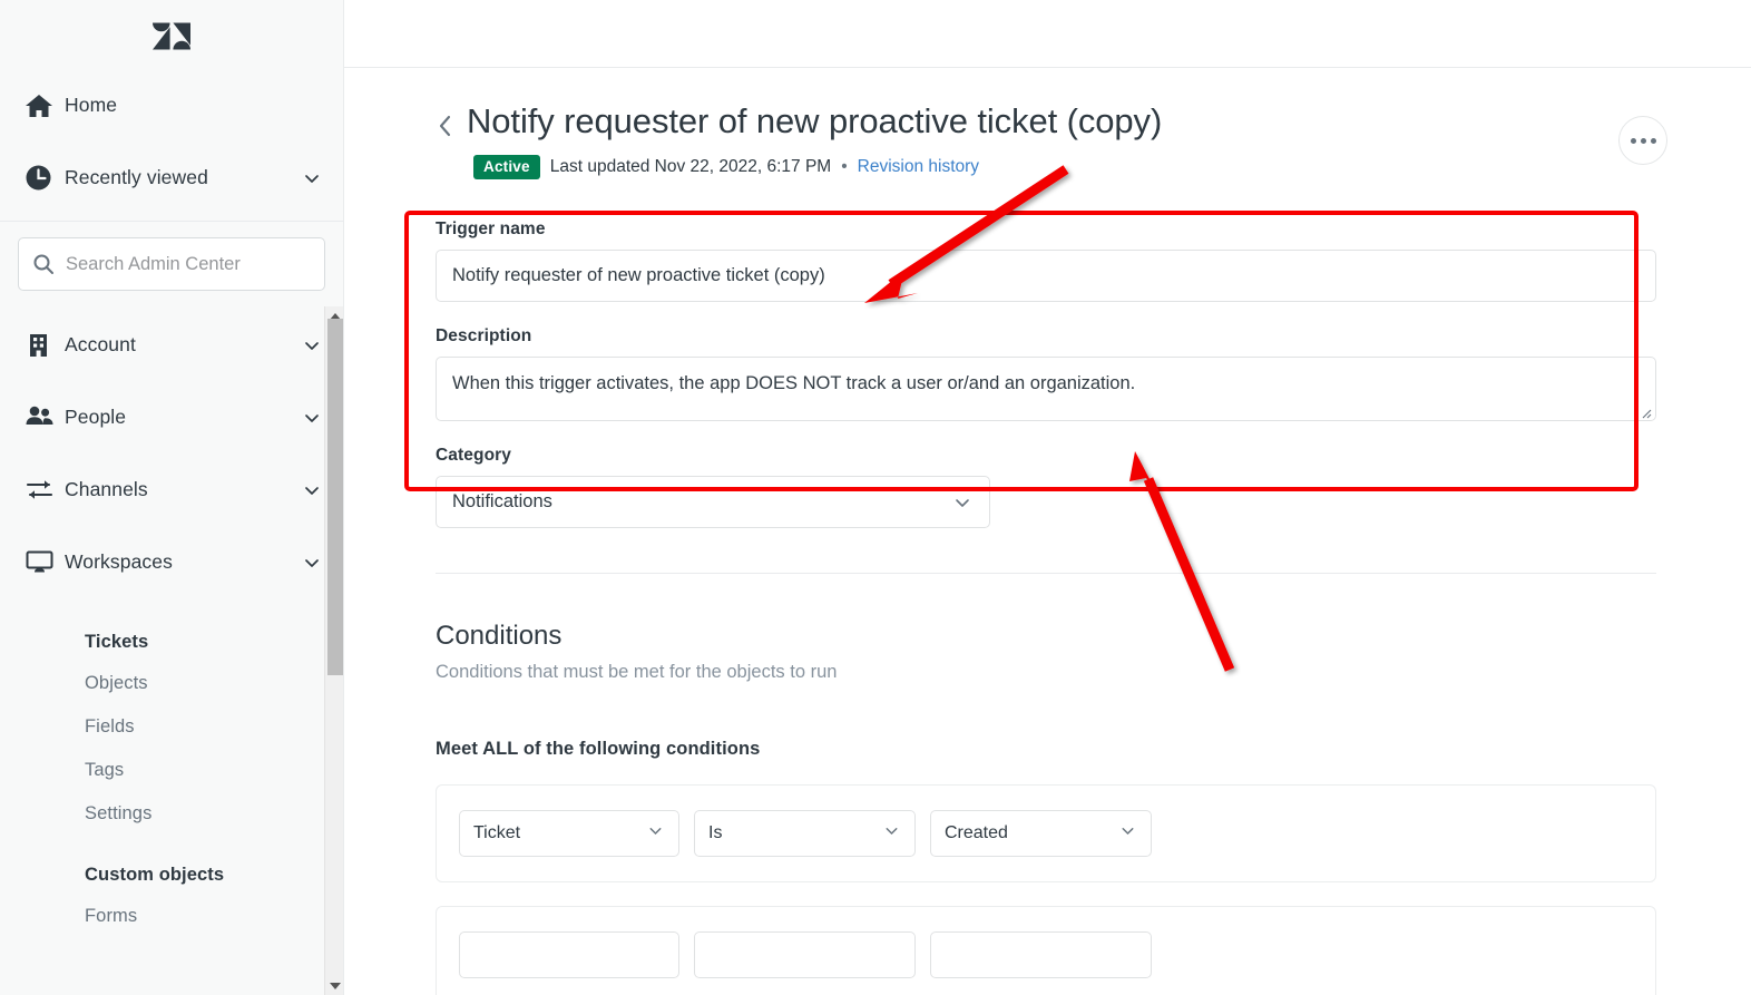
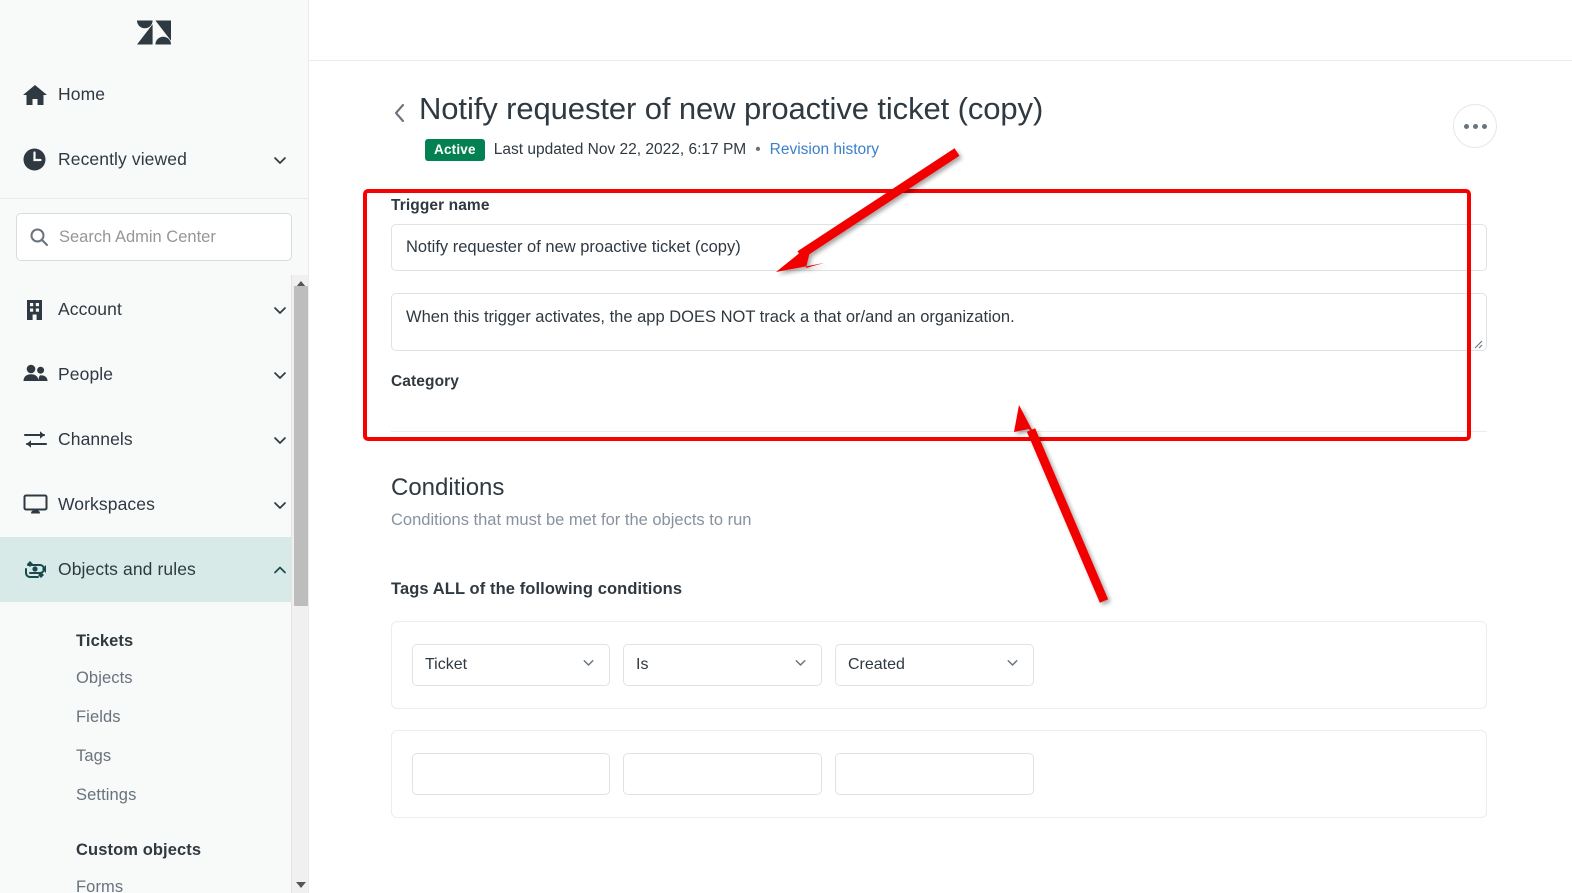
  Home
  Recently viewed
  Search Admin Center
  Account
  People
  Channels
  Workspaces
+ Objects and rules
  Tickets
  Objects
  Fields
  Tags
  Settings
  Custom objects
  Forms
  Notify requester of new proactive ticket (copy)
  Active
  Last updated Nov 22, 2022, 6:17 PM
  •
  Revision history
  Trigger name
  Notify requester of new proactive ticket (copy)
- Description
- When this trigger activates, the app DOES NOT track a user or/and an organization.
+ When this trigger activates, the app DOES NOT track a that or/and an organization.
  Category
- Notifications
  Conditions
  Conditions that must be met for the objects to run
- Meet ALL of the following conditions
+ Tags ALL of the following conditions
  Ticket
  Is
  Created
